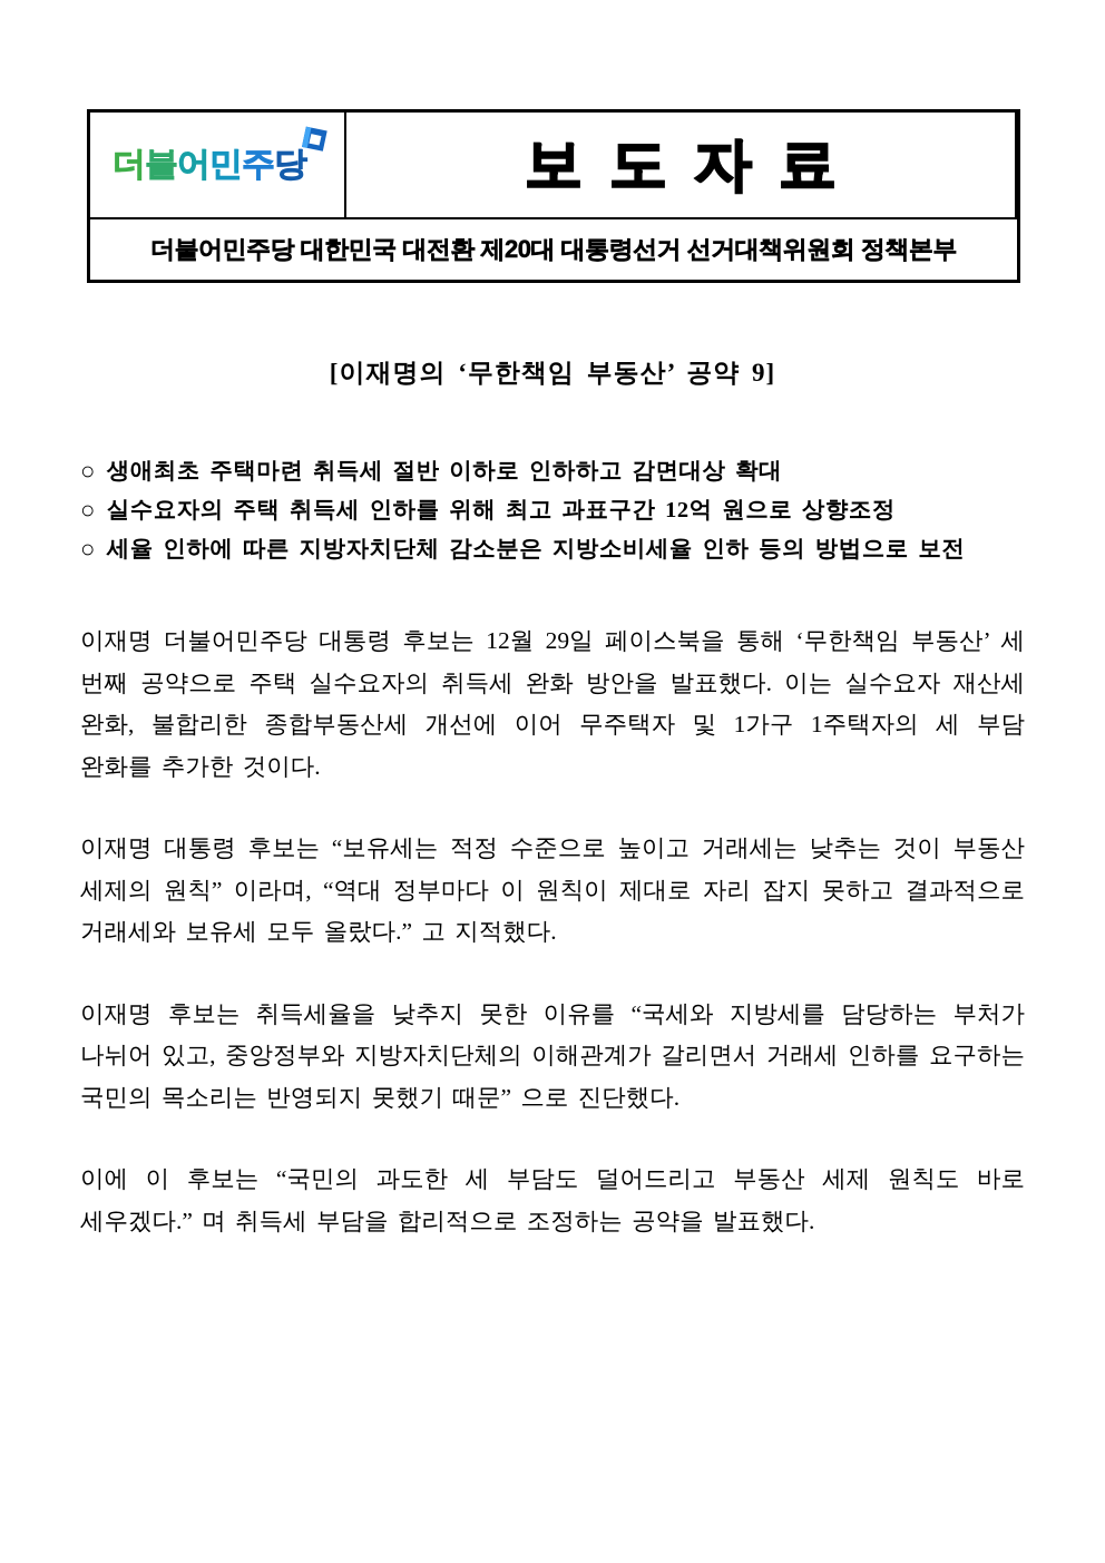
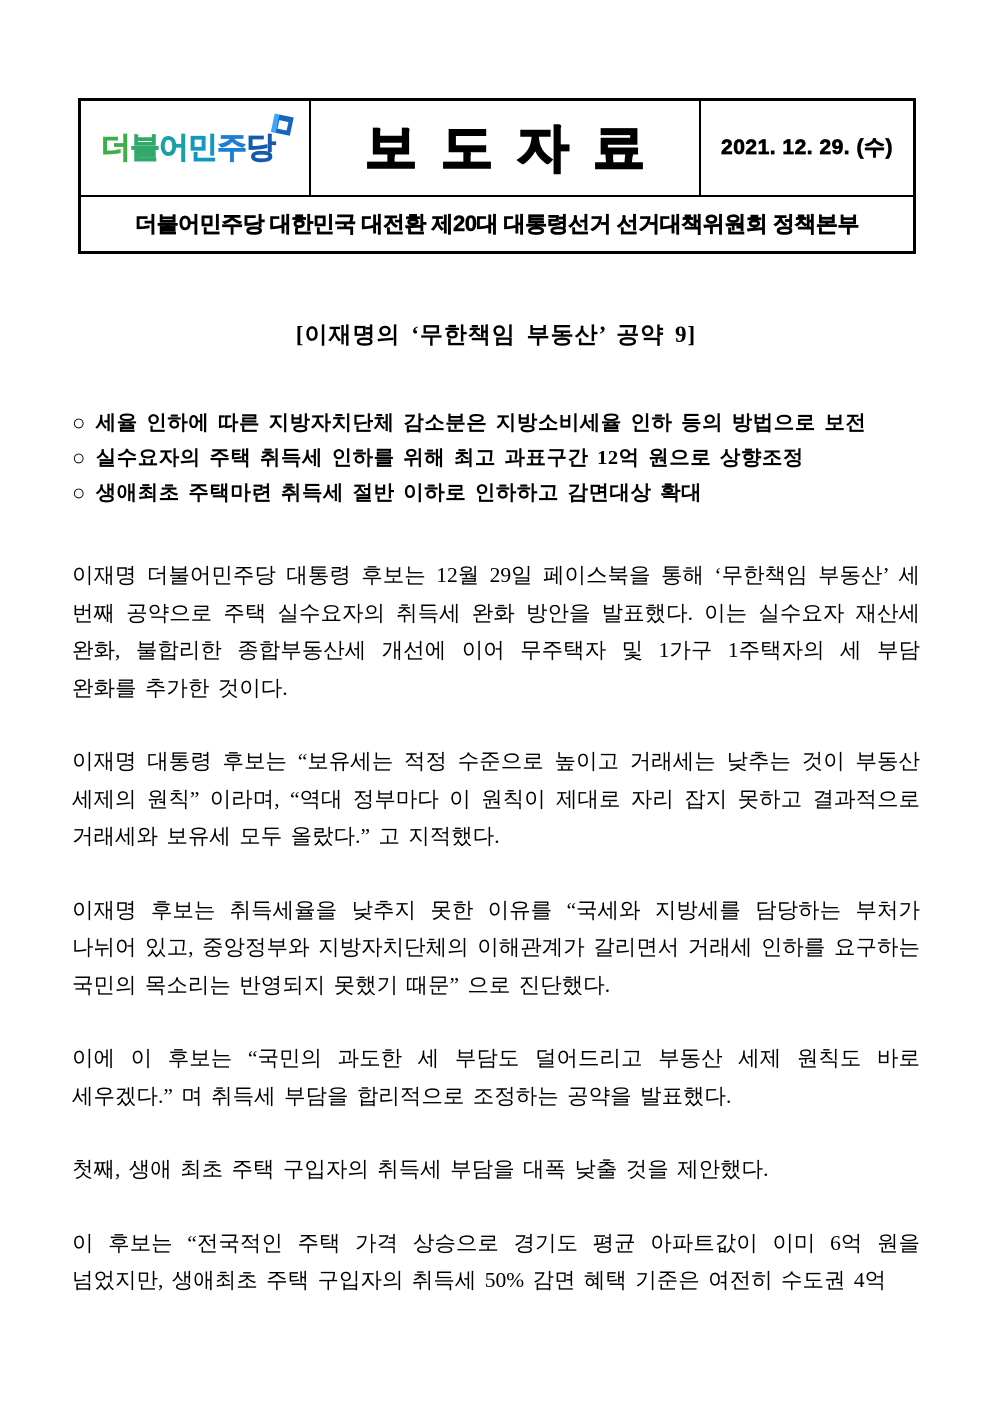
  더불어민주당
  보도자료
+ 2021. 12. 29. (수)
  더불어민주당 대한민국 대전환 제20대 대통령선거 선거대책위원회 정책본부
  [이재명의 ‘무한책임 부동산’ 공약 9]
- ○ 생애최초 주택마련 취득세 절반 이하로 인하하고 감면대상 확대
+ ○ 세율 인하에 따른 지방자치단체 감소분은 지방소비세율 인하 등의 방법으로 보전
  ○ 실수요자의 주택 취득세 인하를 위해 최고 과표구간 12억 원으로 상향조정
- ○ 세율 인하에 따른 지방자치단체 감소분은 지방소비세율 인하 등의 방법으로 보전
+ ○ 생애최초 주택마련 취득세 절반 이하로 인하하고 감면대상 확대
  이재명 더불어민주당 대통령 후보는 12월 29일 페이스북을 통해 ‘무한책임 부동산’ 세 번째 공약으로 주택 실수요자의 취득세 완화 방안을 발표했다. 이는 실수요자 재산세 완화, 불합리한 종합부동산세 개선에 이어 무주택자 및 1가구 1주택자의 세 부담 완화를 추가한 것이다.
  이재명 대통령 후보는 “보유세는 적정 수준으로 높이고 거래세는 낮추는 것이 부동산 세제의 원칙” 이라며, “역대 정부마다 이 원칙이 제대로 자리 잡지 못하고 결과적으로 거래세와 보유세 모두 올랐다.” 고 지적했다.
  이재명 후보는 취득세율을 낮추지 못한 이유를 “국세와 지방세를 담당하는 부처가 나뉘어 있고, 중앙정부와 지방자치단체의 이해관계가 갈리면서 거래세 인하를 요구하는 국민의 목소리는 반영되지 못했기 때문” 으로 진단했다.
  이에 이 후보는 “국민의 과도한 세 부담도 덜어드리고 부동산 세제 원칙도 바로 세우겠다.” 며 취득세 부담을 합리적으로 조정하는 공약을 발표했다.
+ 첫째, 생애 최초 주택 구입자의 취득세 부담을 대폭 낮출 것을 제안했다.
+ 이 후보는 “전국적인 주택 가격 상승으로 경기도 평균 아파트값이 이미 6억 원을 넘었지만, 생애최초 주택 구입자의 취득세 50% 감면 혜택 기준은 여전히 수도권 4억
